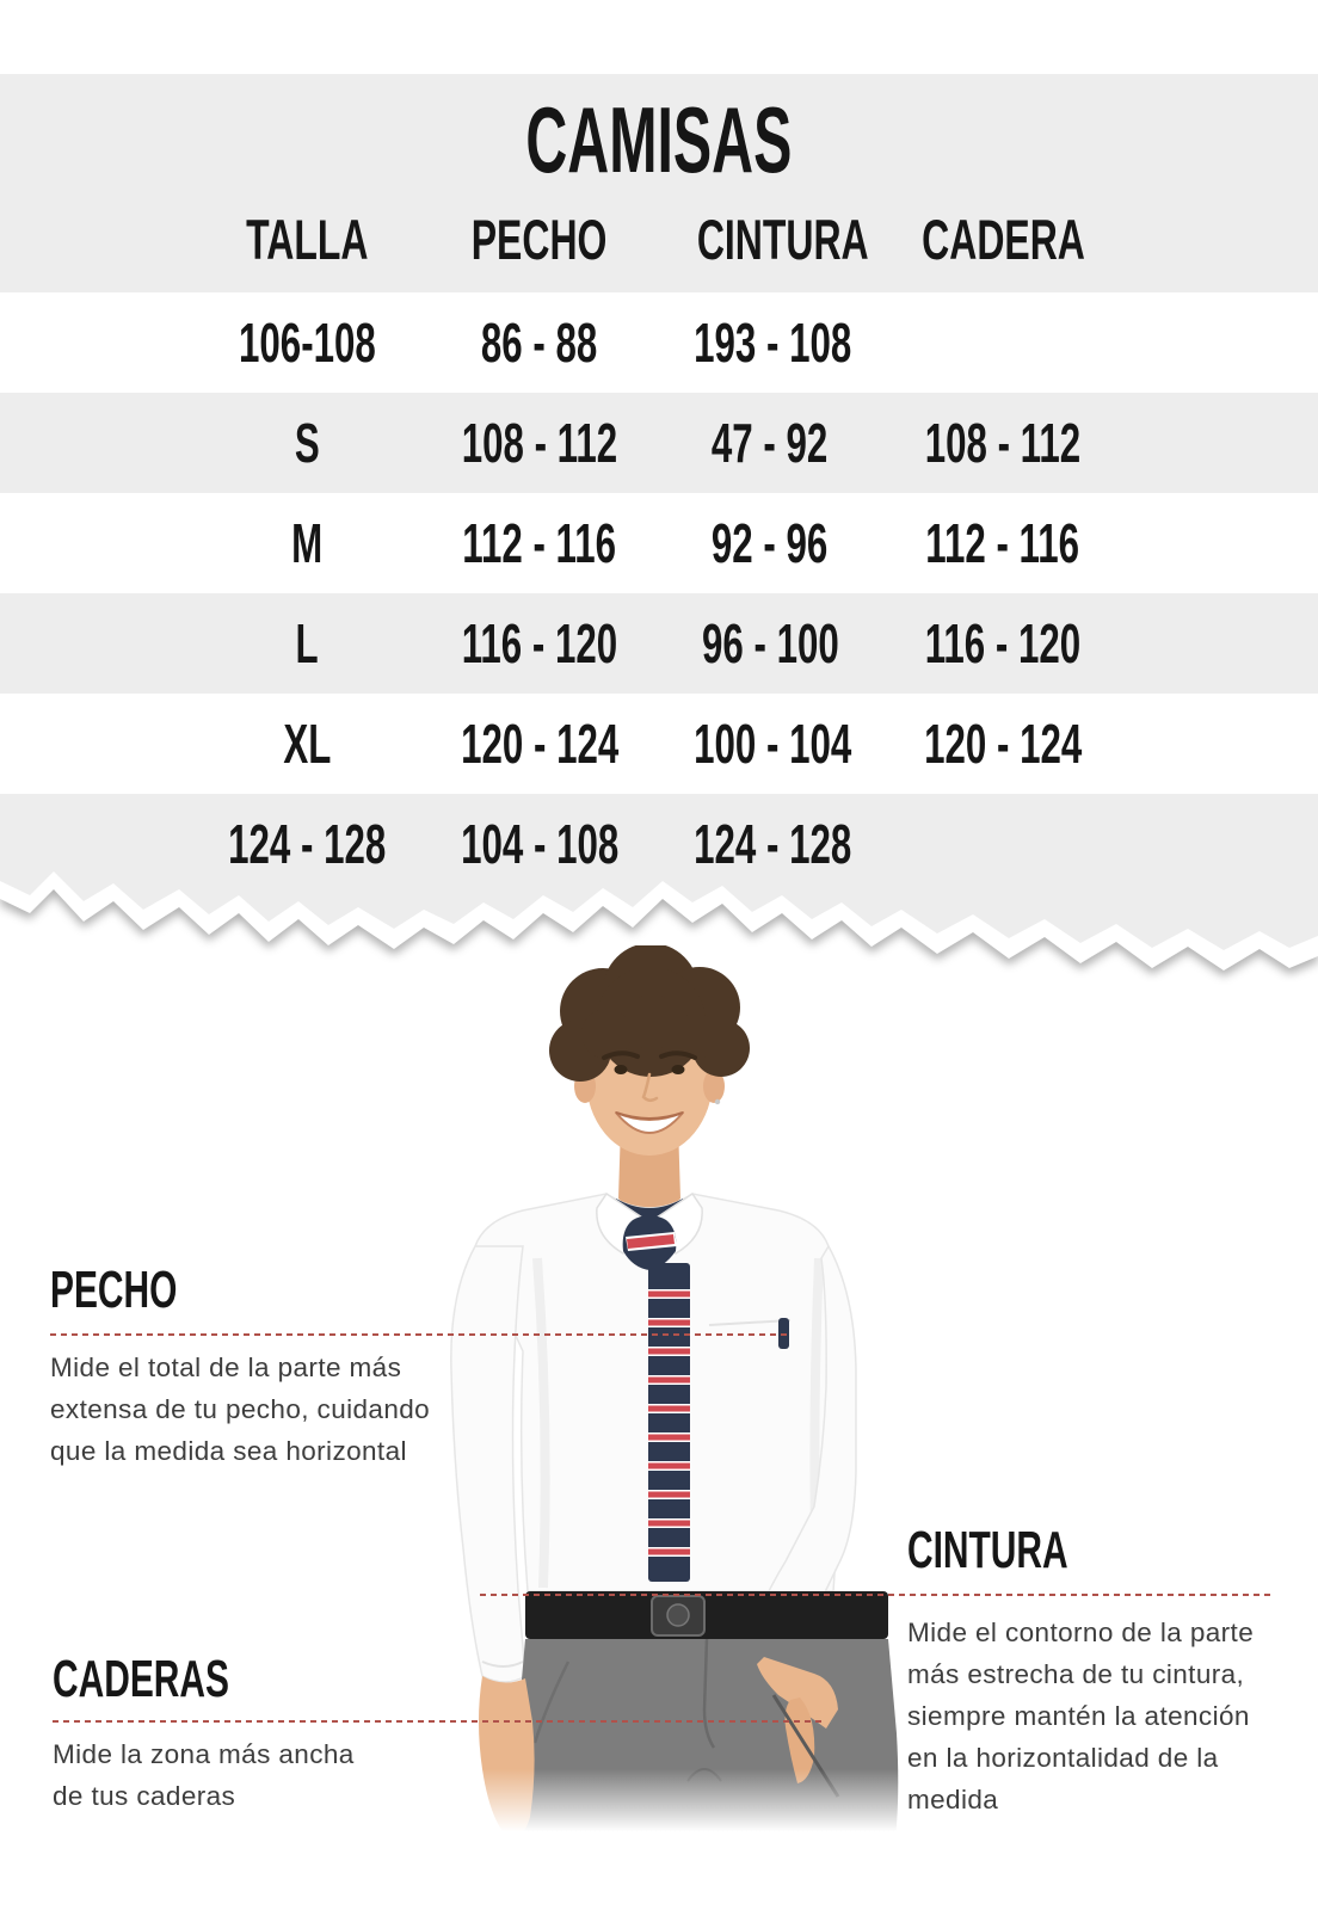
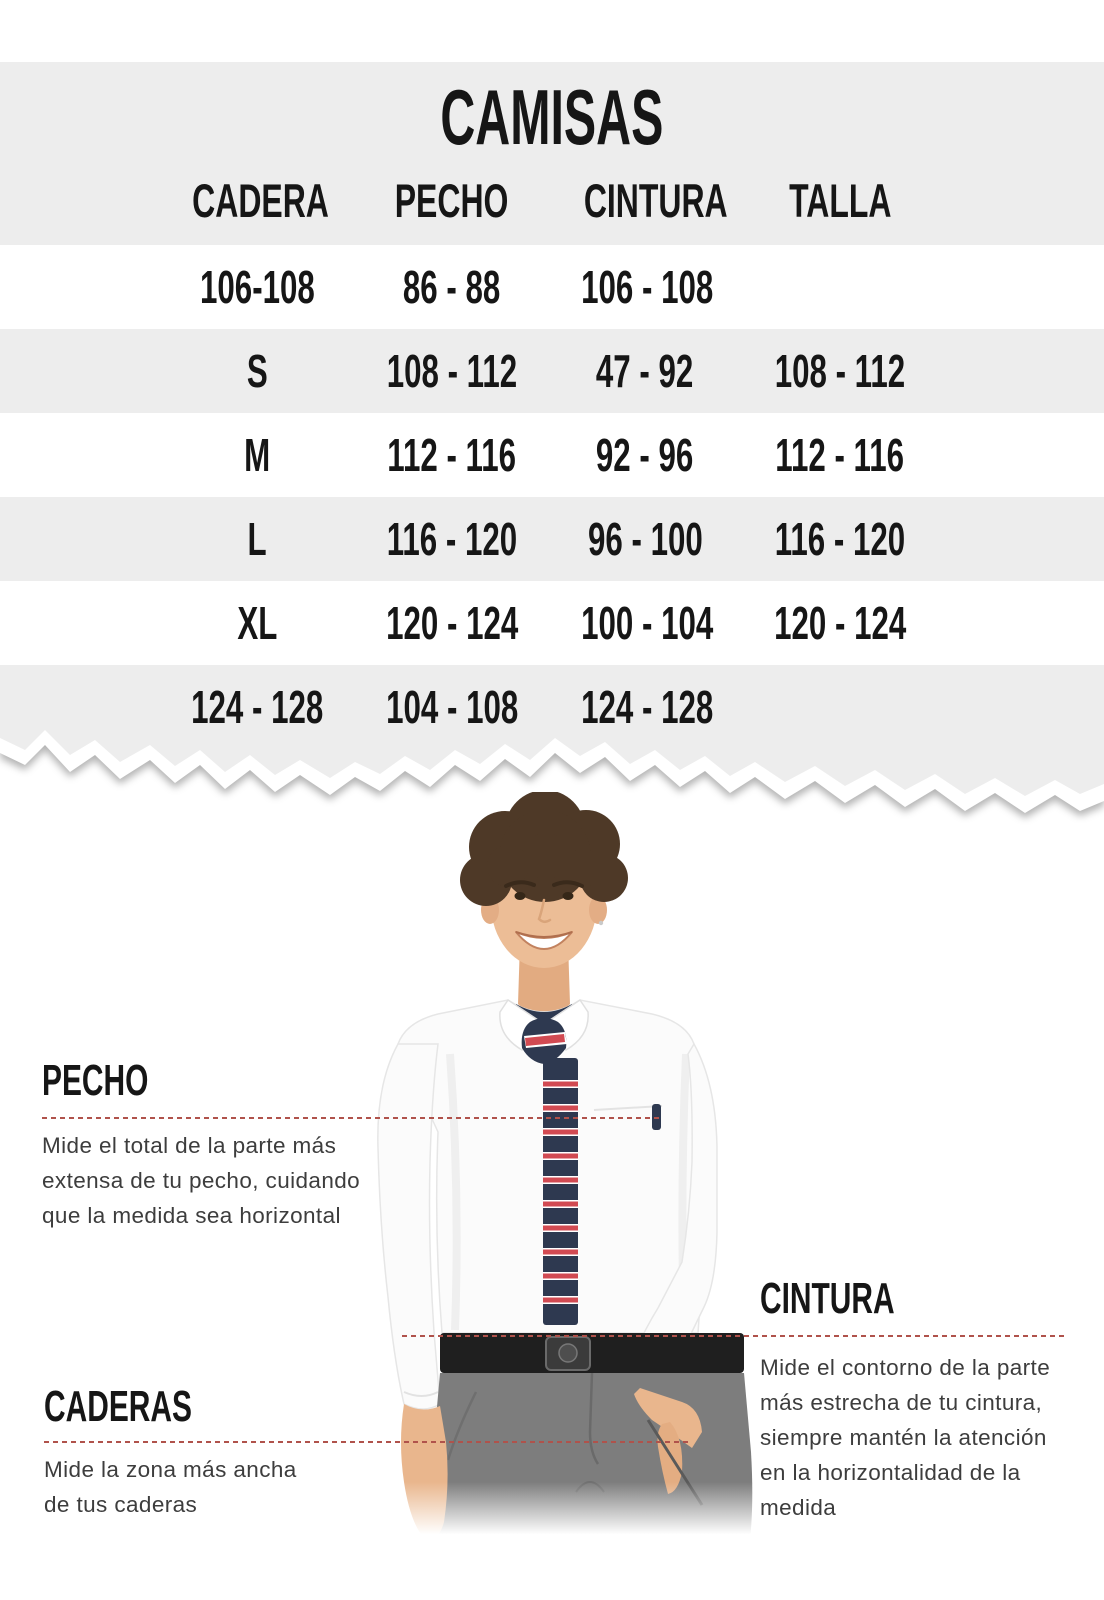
  CAMISAS
- TALLA
+ CADERA
  PECHO
  CINTURA
- CADERA
+ TALLA
  106-108
  86 - 88
- 193 - 108
+ 106 - 108
  S
  108 - 112
  47 - 92
  108 - 112
  M
  112 - 116
  92 - 96
  112 - 116
  L
  116 - 120
  96 - 100
  116 - 120
  XL
  120 - 124
  100 - 104
  120 - 124
  124 - 128
  104 - 108
  124 - 128
  PECHO
  Mide el total de la parte más
  extensa de tu pecho, cuidando
  que la medida sea horizontal
  CINTURA
  Mide el contorno de la parte
  más estrecha de tu cintura,
  siempre mantén la atención
  en la horizontalidad de la
  medida
  CADERAS
  Mide la zona más ancha
  de tus caderas
